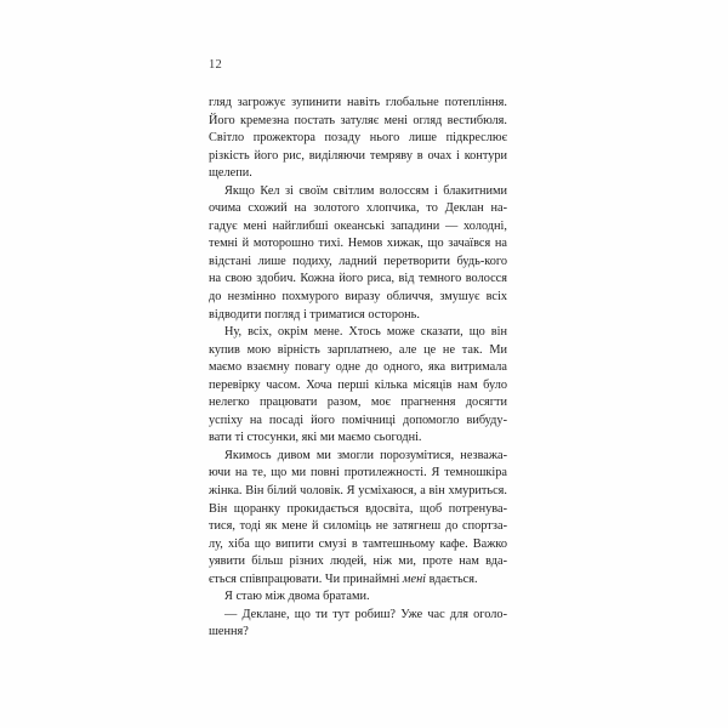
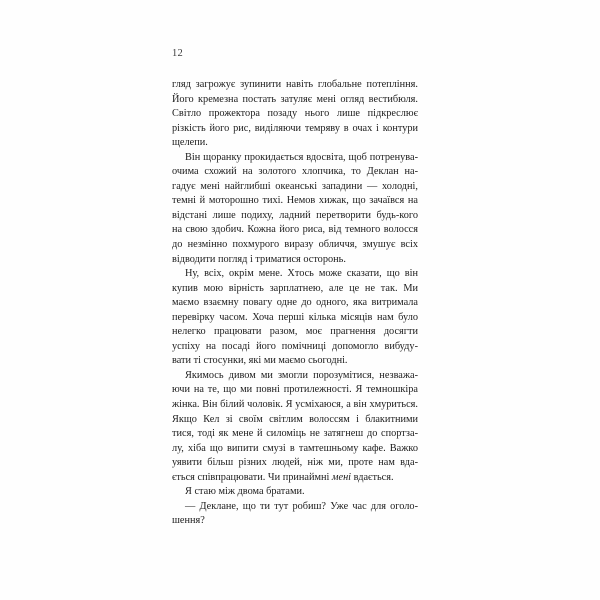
  12
  гляд загрожує зупинити навіть глобальне потепління.
  Його кремезна постать затуляє мені огляд вестибюля.
  Світло прожектора позаду нього лише підкреслює
  різкість його рис, виділяючи темряву в очах і контури
  щелепи.
- Якщо Кел зі своїм світлим волоссям і блакитними
+ Він щоранку прокидається вдосвіта, щоб потренува-
  очима схожий на золотого хлопчика, то Деклан на-
  гадує мені найглибші океанські западини — холодні,
  темні й моторошно тихі. Немов хижак, що зачаївся на
  відстані лише подиху, ладний перетворити будь-кого
  на свою здобич. Кожна його риса, від темного волосся
  до незмінно похмурого виразу обличчя, змушує всіх
  відводити погляд і триматися осторонь.
  Ну, всіх, окрім мене. Хтось може сказати, що він
  купив мою вірність зарплатнею, але це не так. Ми
  маємо взаємну повагу одне до одного, яка витримала
  перевірку часом. Хоча перші кілька місяців нам було
  нелегко працювати разом, моє прагнення досягти
  успіху на посаді його помічниці допомогло вибуду-
  вати ті стосунки, які ми маємо сьогодні.
  Якимось дивом ми змогли порозумітися, незважа-
  ючи на те, що ми повні протилежності. Я темношкіра
  жінка. Він білий чоловік. Я усміхаюся, а він хмуриться.
- Він щоранку прокидається вдосвіта, щоб потренува-
+ Якщо Кел зі своїм світлим волоссям і блакитними
  тися, тоді як мене й силоміць не затягнеш до спортза-
  лу, хіба що випити смузі в тамтешньому кафе. Важко
  уявити більш різних людей, ніж ми, проте нам вда-
  ється співпрацювати. Чи принаймні мені вдається.
  Я стаю між двома братами.
  — Деклане, що ти тут робиш? Уже час для оголо-
  шення?
